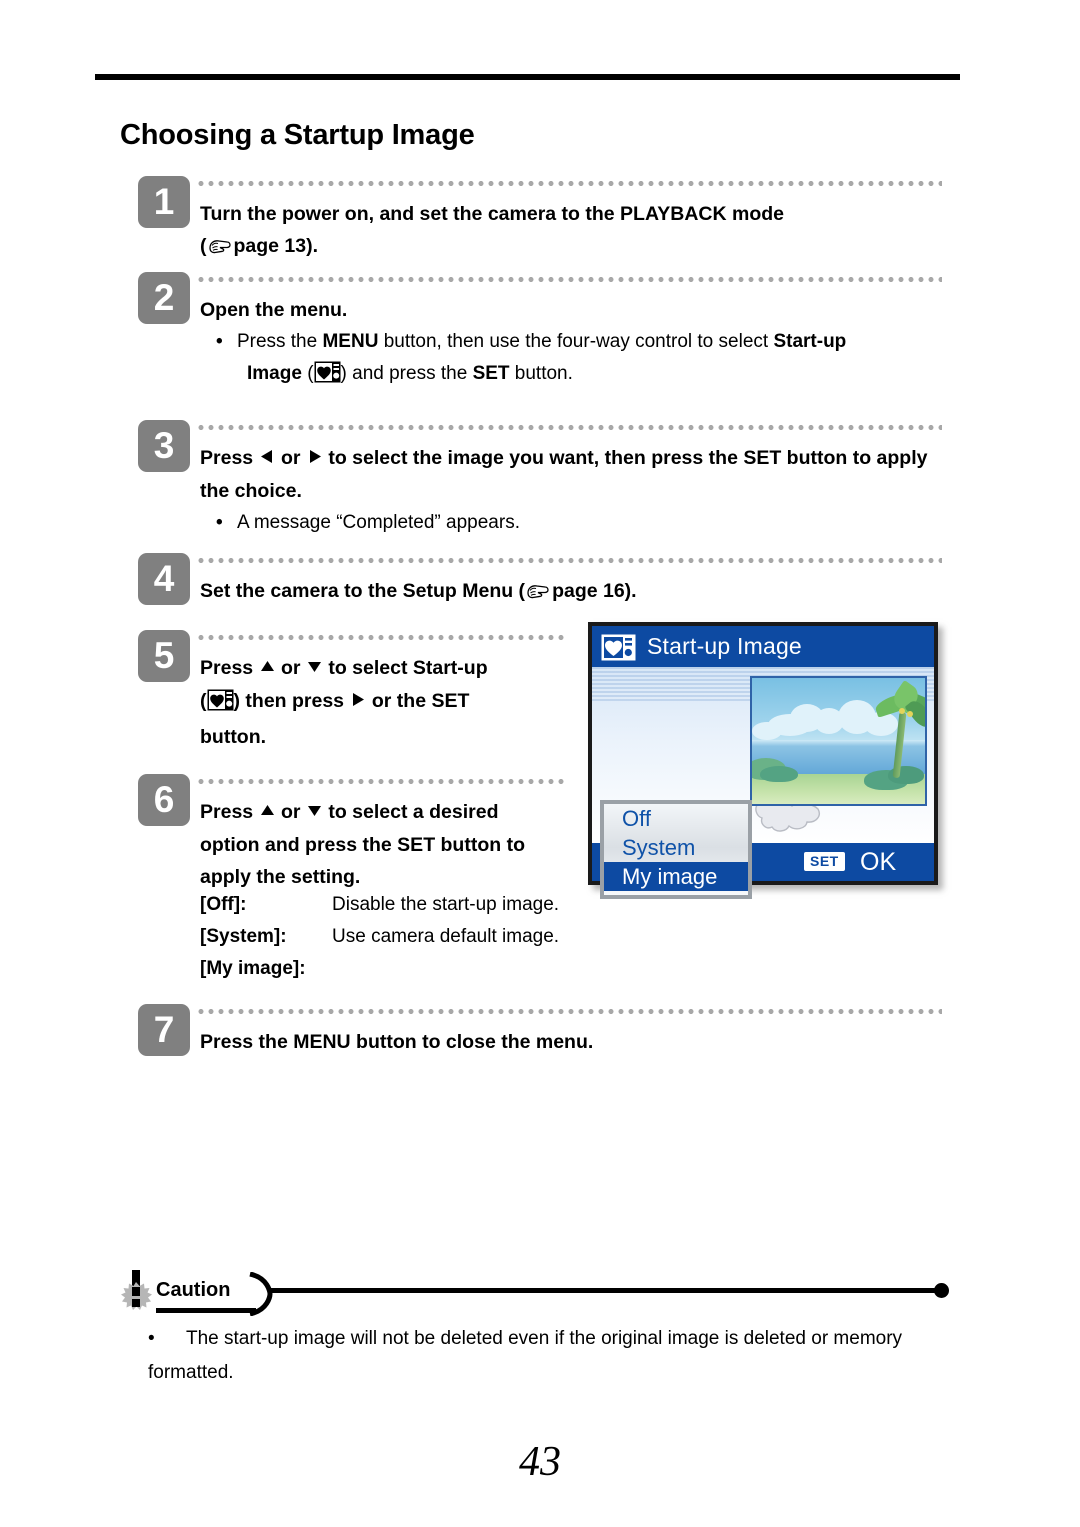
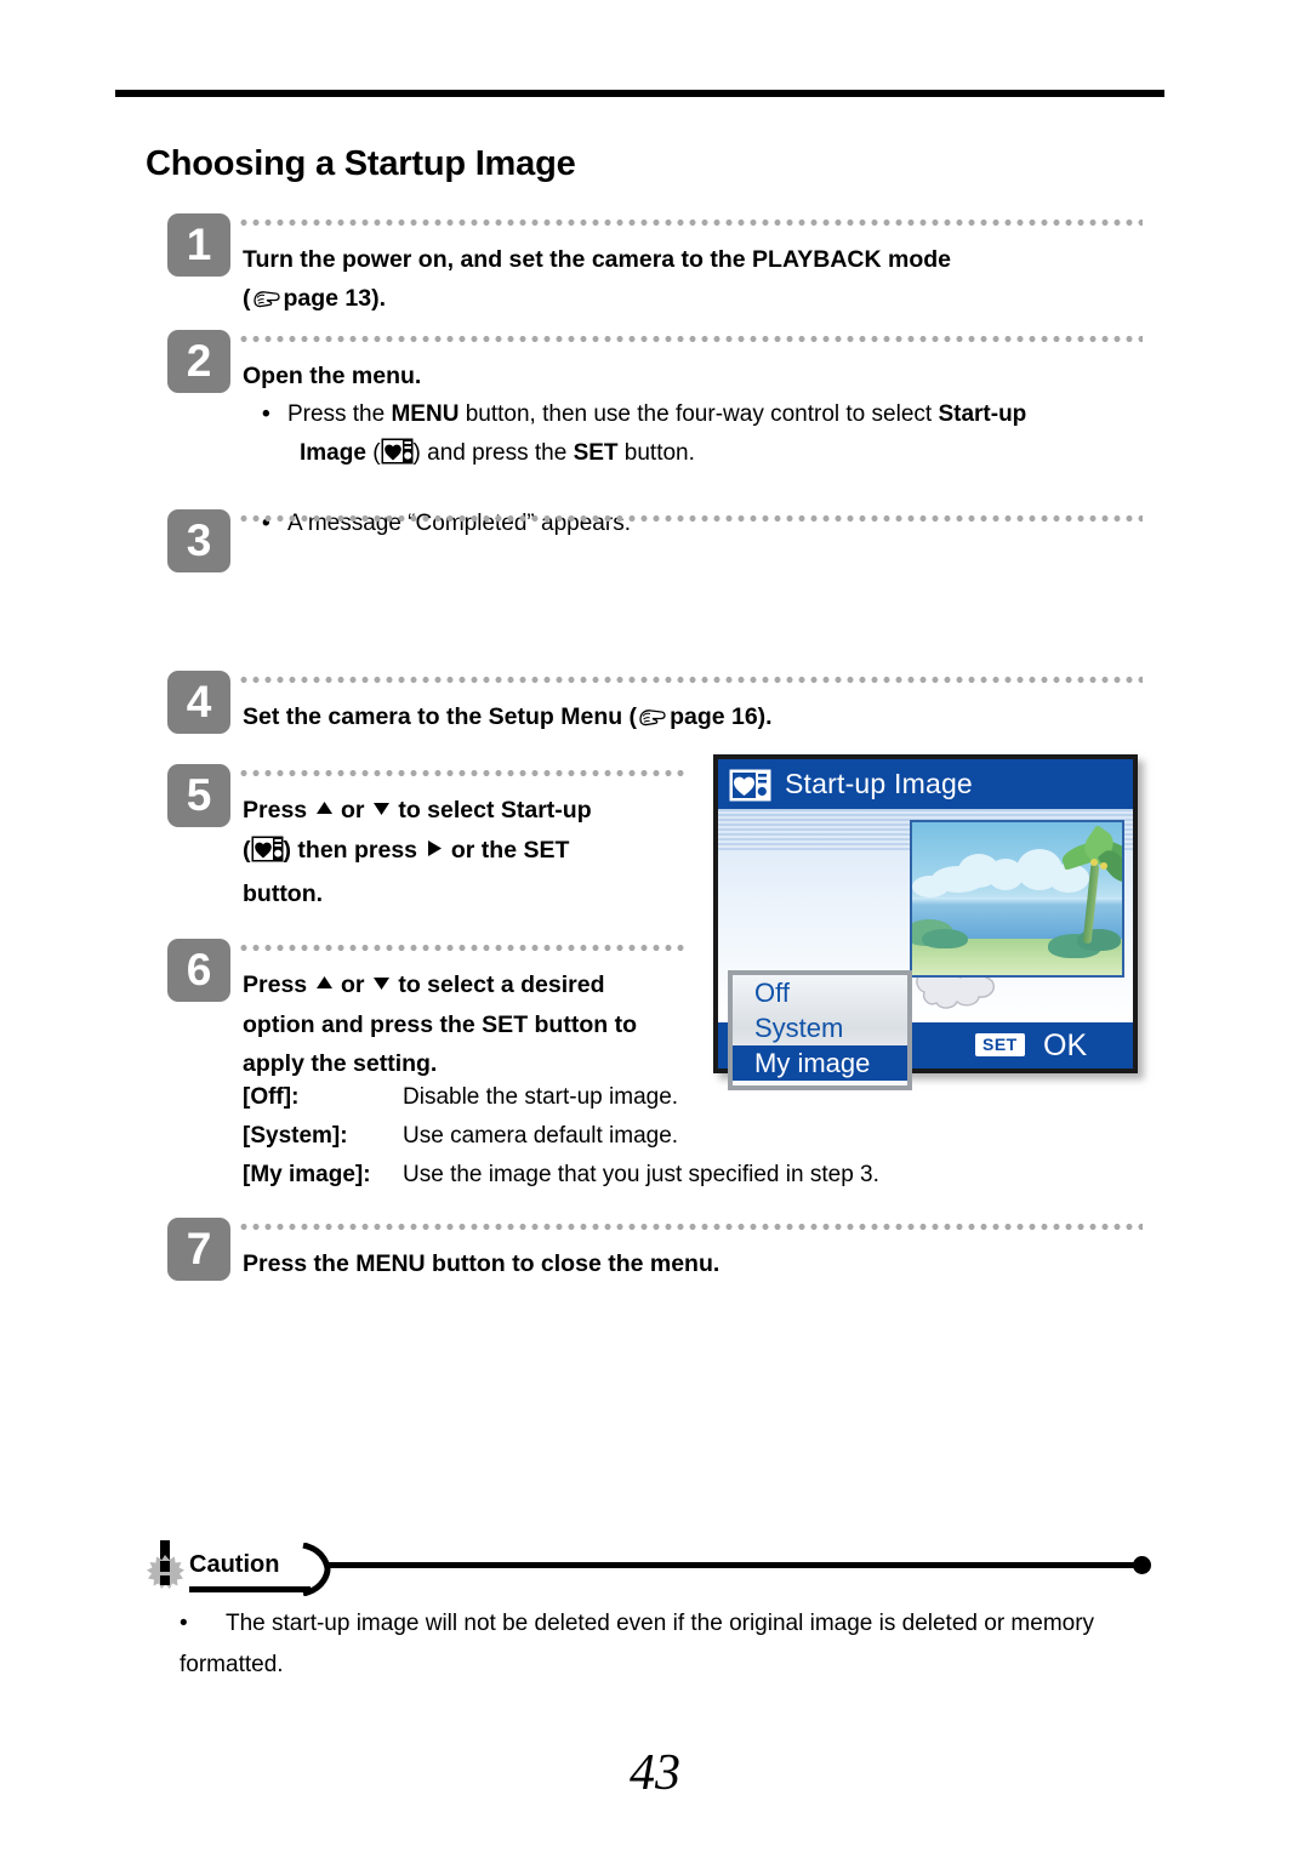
  Choosing a Startup Image
  1
  Turn the power on, and set the camera to the PLAYBACK mode
  ( page 13).
  2
  Open the menu.
  • Press the MENU button, then use the four-way control to select Start-up
  Image ( ) and press the SET button.
  3
- Press or to select the image you want, then press the SET button to apply the choice.
  • A message “Completed” appears.
  4
  Set the camera to the Setup Menu ( page 16).
  5
  Press or to select Start-up
  ( ) then press or the SET
  button.
  6
  Press or to select a desired
  option and press the SET button to
  apply the setting.
  Start-up Image
  Off
  System
  My image
  SET
  OK
  [Off]:
  Disable the start-up image.
  [System]:
  Use camera default image.
  [My image]:
+ Use the image that you just specified in step 3.
  7
  Press the MENU button to close the menu.
  Caution
  •
  The start-up image will not be deleted even if the original image is deleted or memory formatted.
  43
